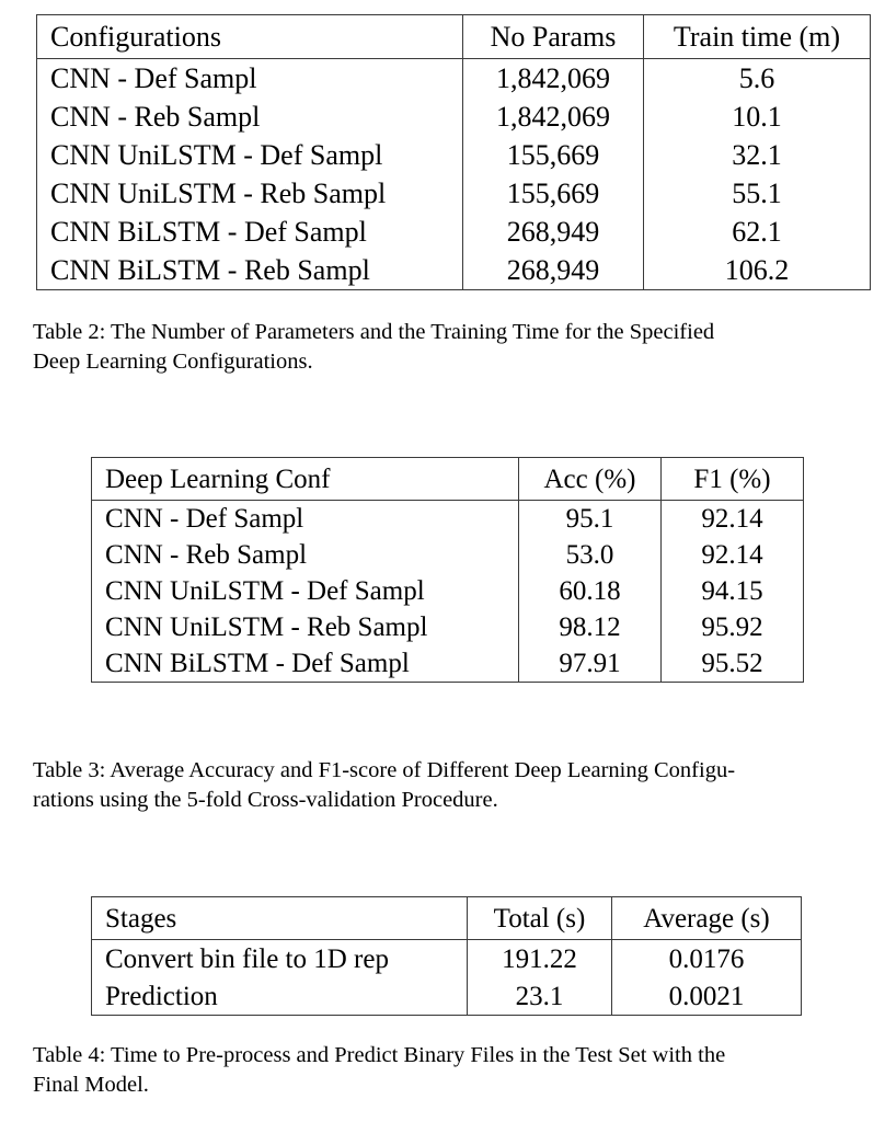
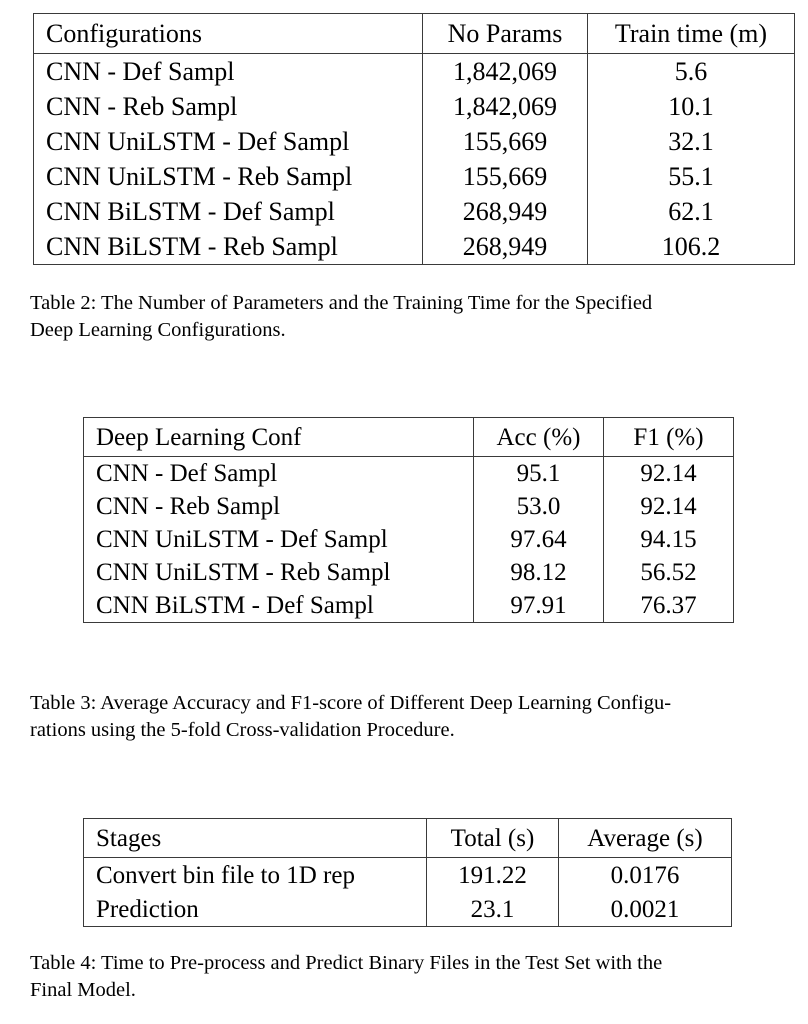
  Configurations	No Params	Train time (m)
  CNN - Def Sampl	1,842,069	5.6
  CNN - Reb Sampl	1,842,069	10.1
  CNN UniLSTM - Def Sampl	155,669	32.1
  CNN UniLSTM - Reb Sampl	155,669	55.1
  CNN BiLSTM - Def Sampl	268,949	62.1
  CNN BiLSTM - Reb Sampl	268,949	106.2
  Table 2: The Number of Parameters and the Training Time for the Specified
  Deep Learning Configurations.
  Deep Learning Conf	Acc (%)	F1 (%)
  CNN - Def Sampl	95.1	92.14
  CNN - Reb Sampl	53.0	92.14
- CNN UniLSTM - Def Sampl	60.18	94.15
+ CNN UniLSTM - Def Sampl	97.64	94.15
- CNN UniLSTM - Reb Sampl	98.12	95.92
+ CNN UniLSTM - Reb Sampl	98.12	56.52
- CNN BiLSTM - Def Sampl	97.91	95.52
+ CNN BiLSTM - Def Sampl	97.91	76.37
  Table 3: Average Accuracy and F1-score of Different Deep Learning Configu-
  rations using the 5-fold Cross-validation Procedure.
  Stages	Total (s)	Average (s)
  Convert bin file to 1D rep	191.22	0.0176
  Prediction	23.1	0.0021
  Table 4: Time to Pre-process and Predict Binary Files in the Test Set with the
  Final Model.
